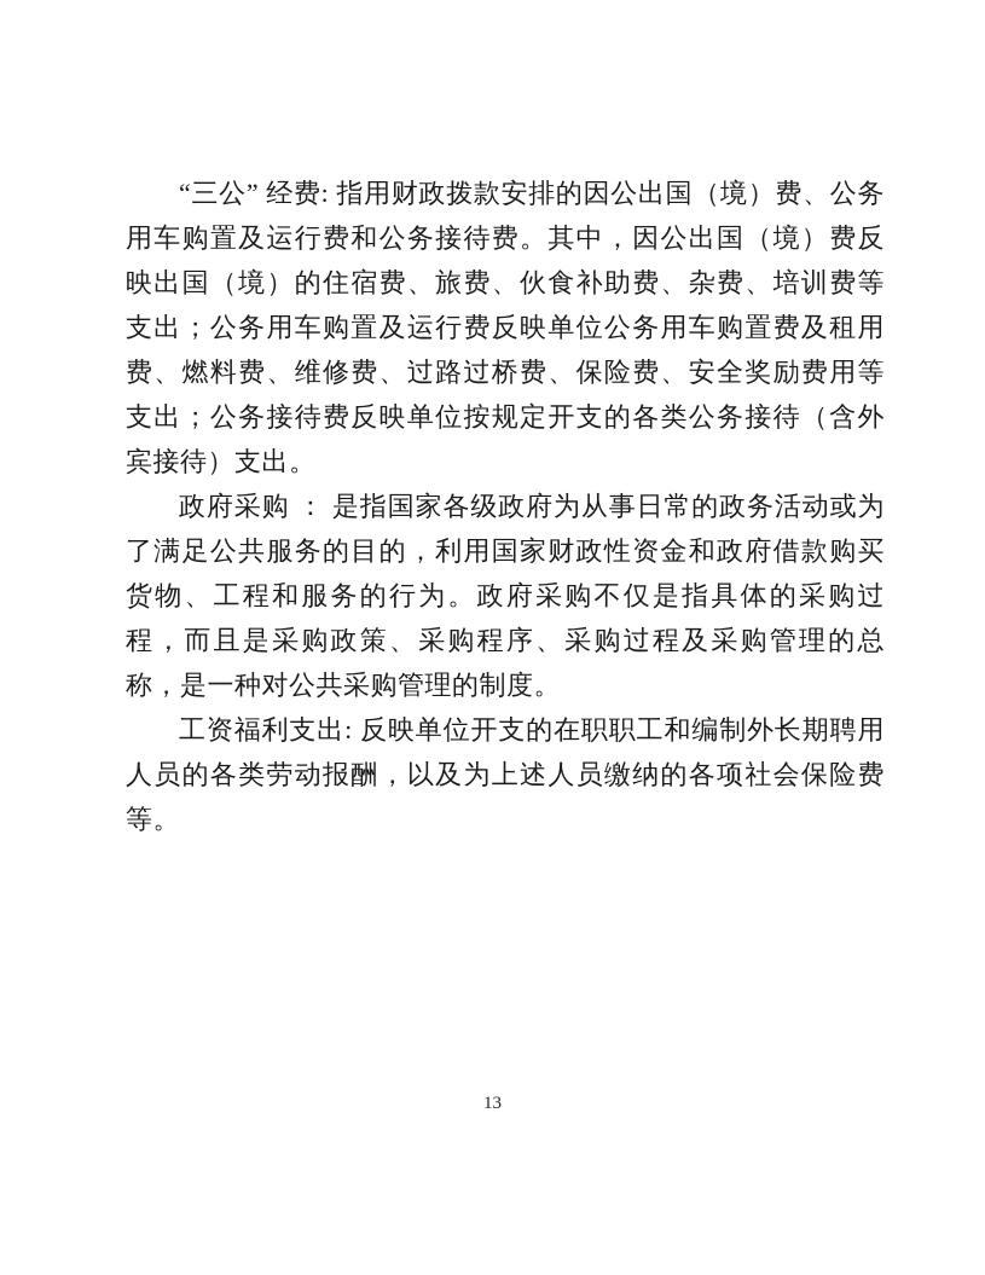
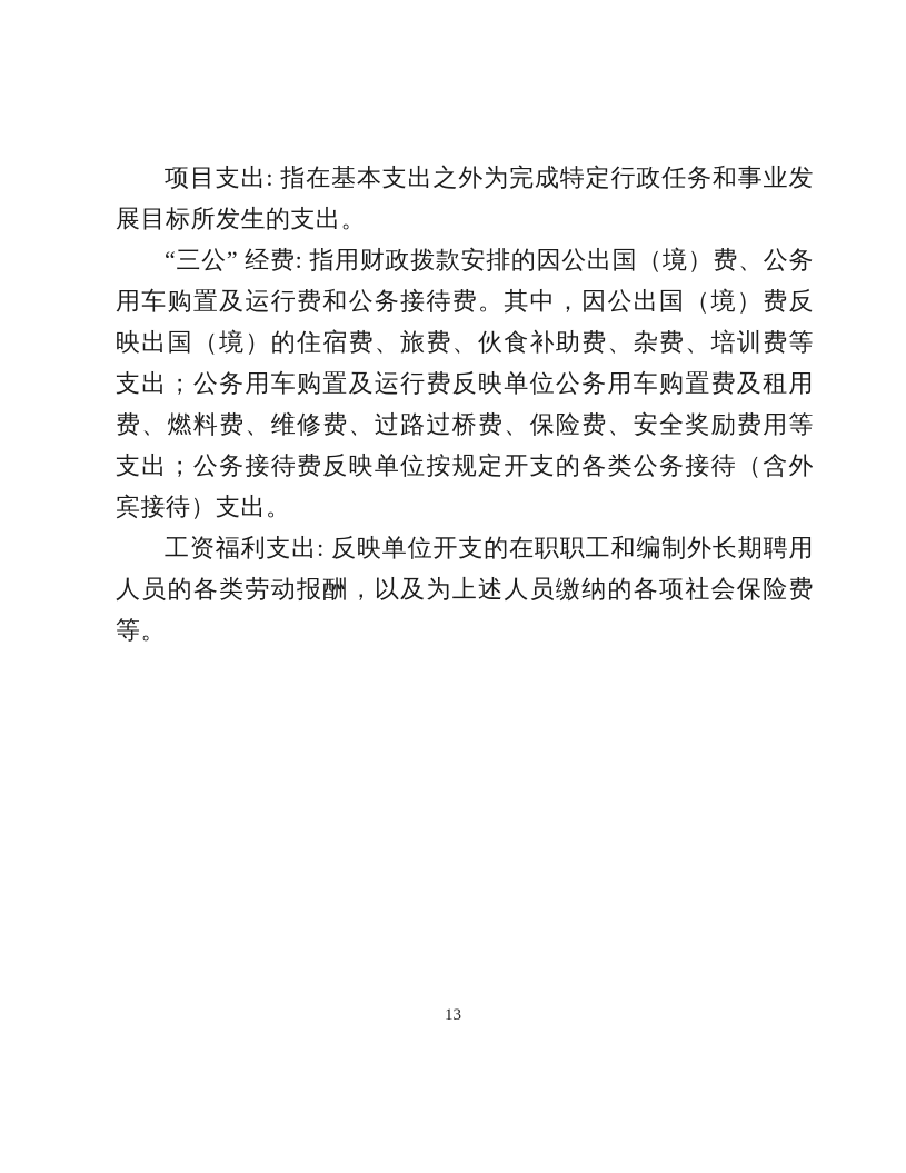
+ 项目支出: 指在基本支出之外为完成特定行政任务和事业发展目标所发生的支出。
  “三公” 经费: 指用财政拨款安排的因公出国（境）费、公务用车购置及运行费和公务接待费。其中，因公出国（境）费反映出国（境）的住宿费、旅费、伙食补助费、杂费、培训费等支出；公务用车购置及运行费反映单位公务用车购置费及租用费、燃料费、维修费、过路过桥费、保险费、安全奖励费用等支出；公务接待费反映单位按规定开支的各类公务接待（含外宾接待）支出。
- 政府采购 ： 是指国家各级政府为从事日常的政务活动或为了满足公共服务的目的，利用国家财政性资金和政府借款购买货物、工程和服务的行为。政府采购不仅是指具体的采购过程，而且是采购政策、采购程序、采购过程及采购管理的总称，是一种对公共采购管理的制度。
  工资福利支出: 反映单位开支的在职职工和编制外长期聘用人员的各类劳动报酬，以及为上述人员缴纳的各项社会保险费等。
  13
